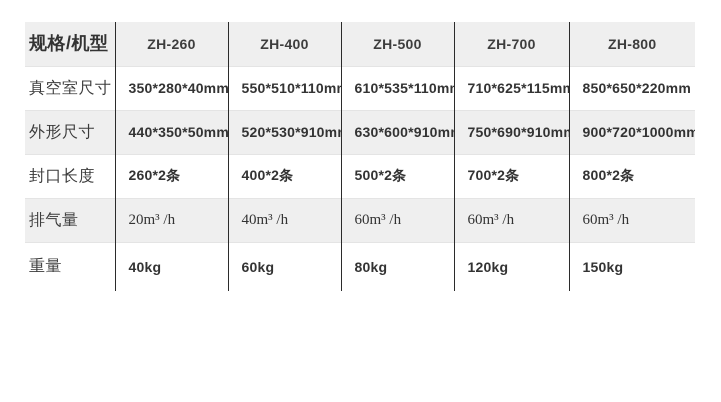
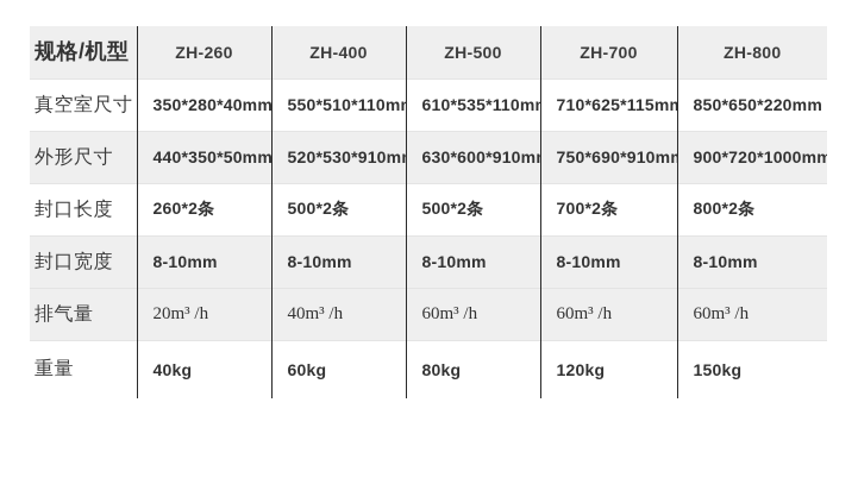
  规格/机型	ZH-260	ZH-400	ZH-500	ZH-700	ZH-800
  真空室尺寸	350*280*40mm	550*510*110m	610*535*110m	710*625*115m	850*650*220mm
  外形尺寸	440*350*50mm	520*530*910m	630*600*910m	750*690*910m	900*720*1000mm
- 封口长度	260*2条	400*2条	500*2条	700*2条	800*2条
+ 封口长度	260*2条	500*2条	500*2条	700*2条	800*2条
+ 封口宽度	8-10mm	8-10mm	8-10mm	8-10mm	8-10mm
  排气量	20m³ /h	40m³ /h	60m³ /h	60m³ /h	60m³ /h
  重量	40kg	60kg	80kg	120kg	150kg
